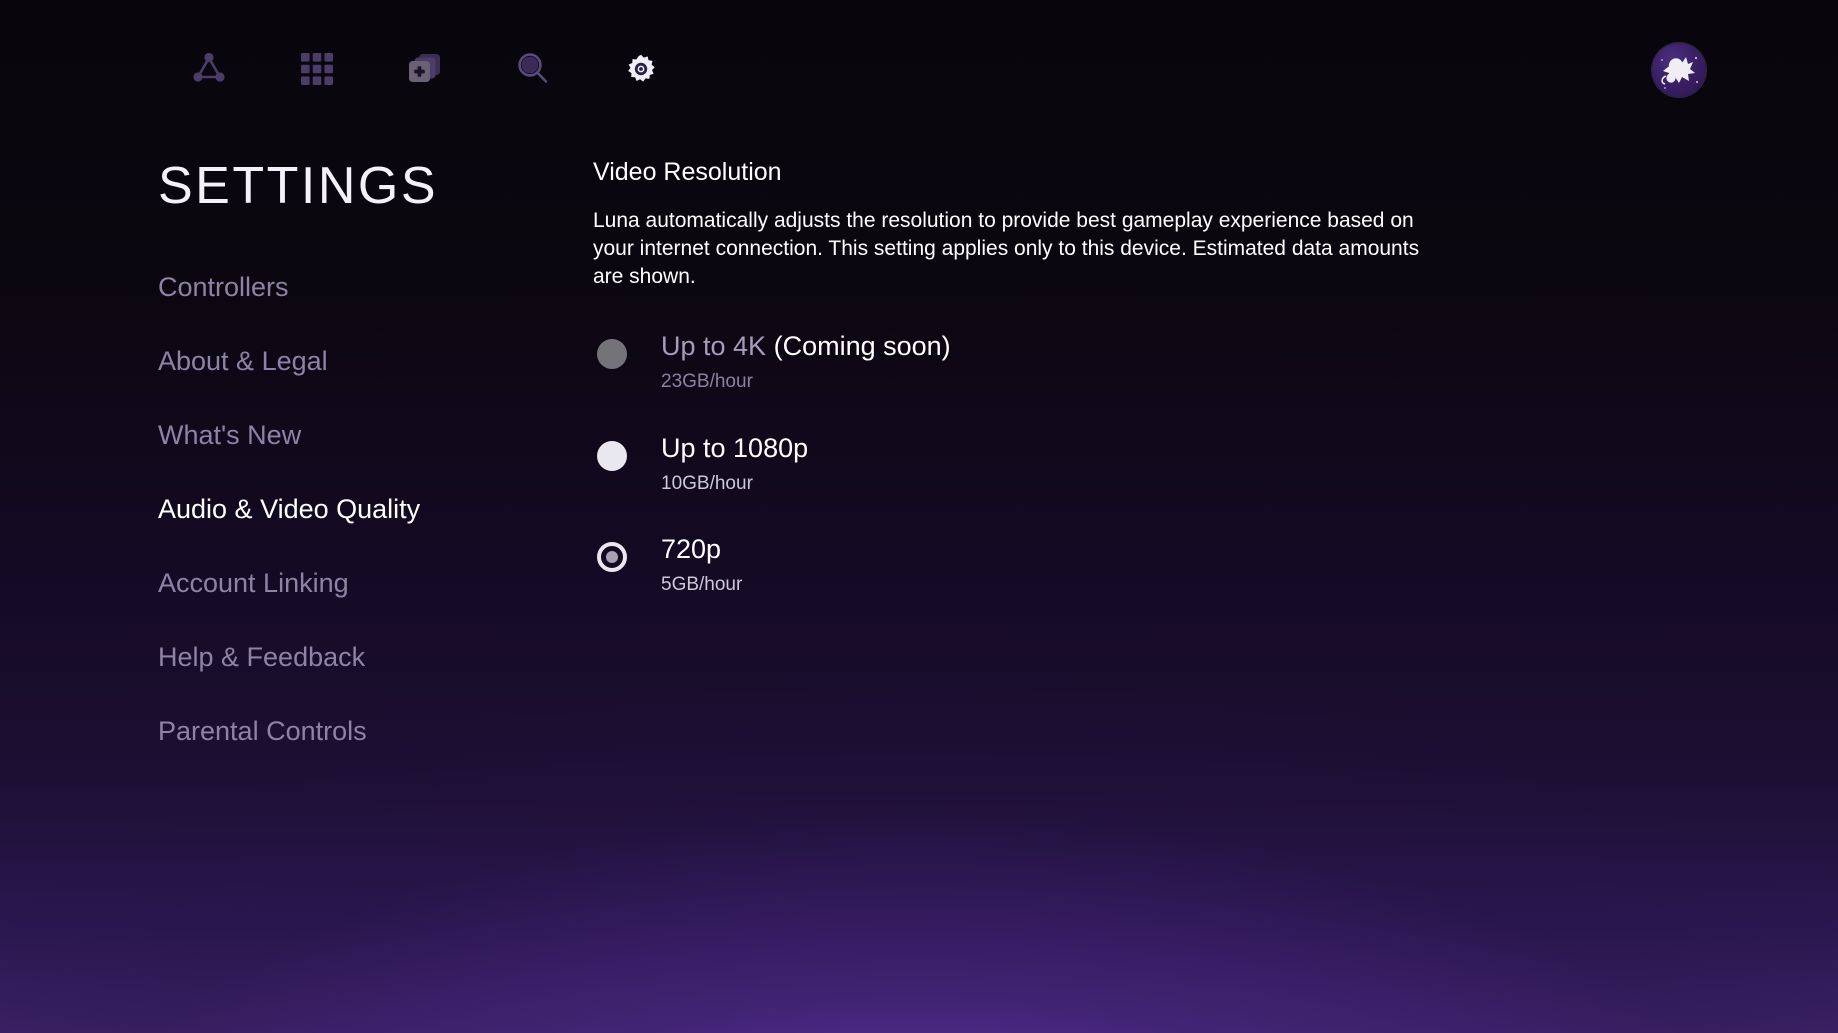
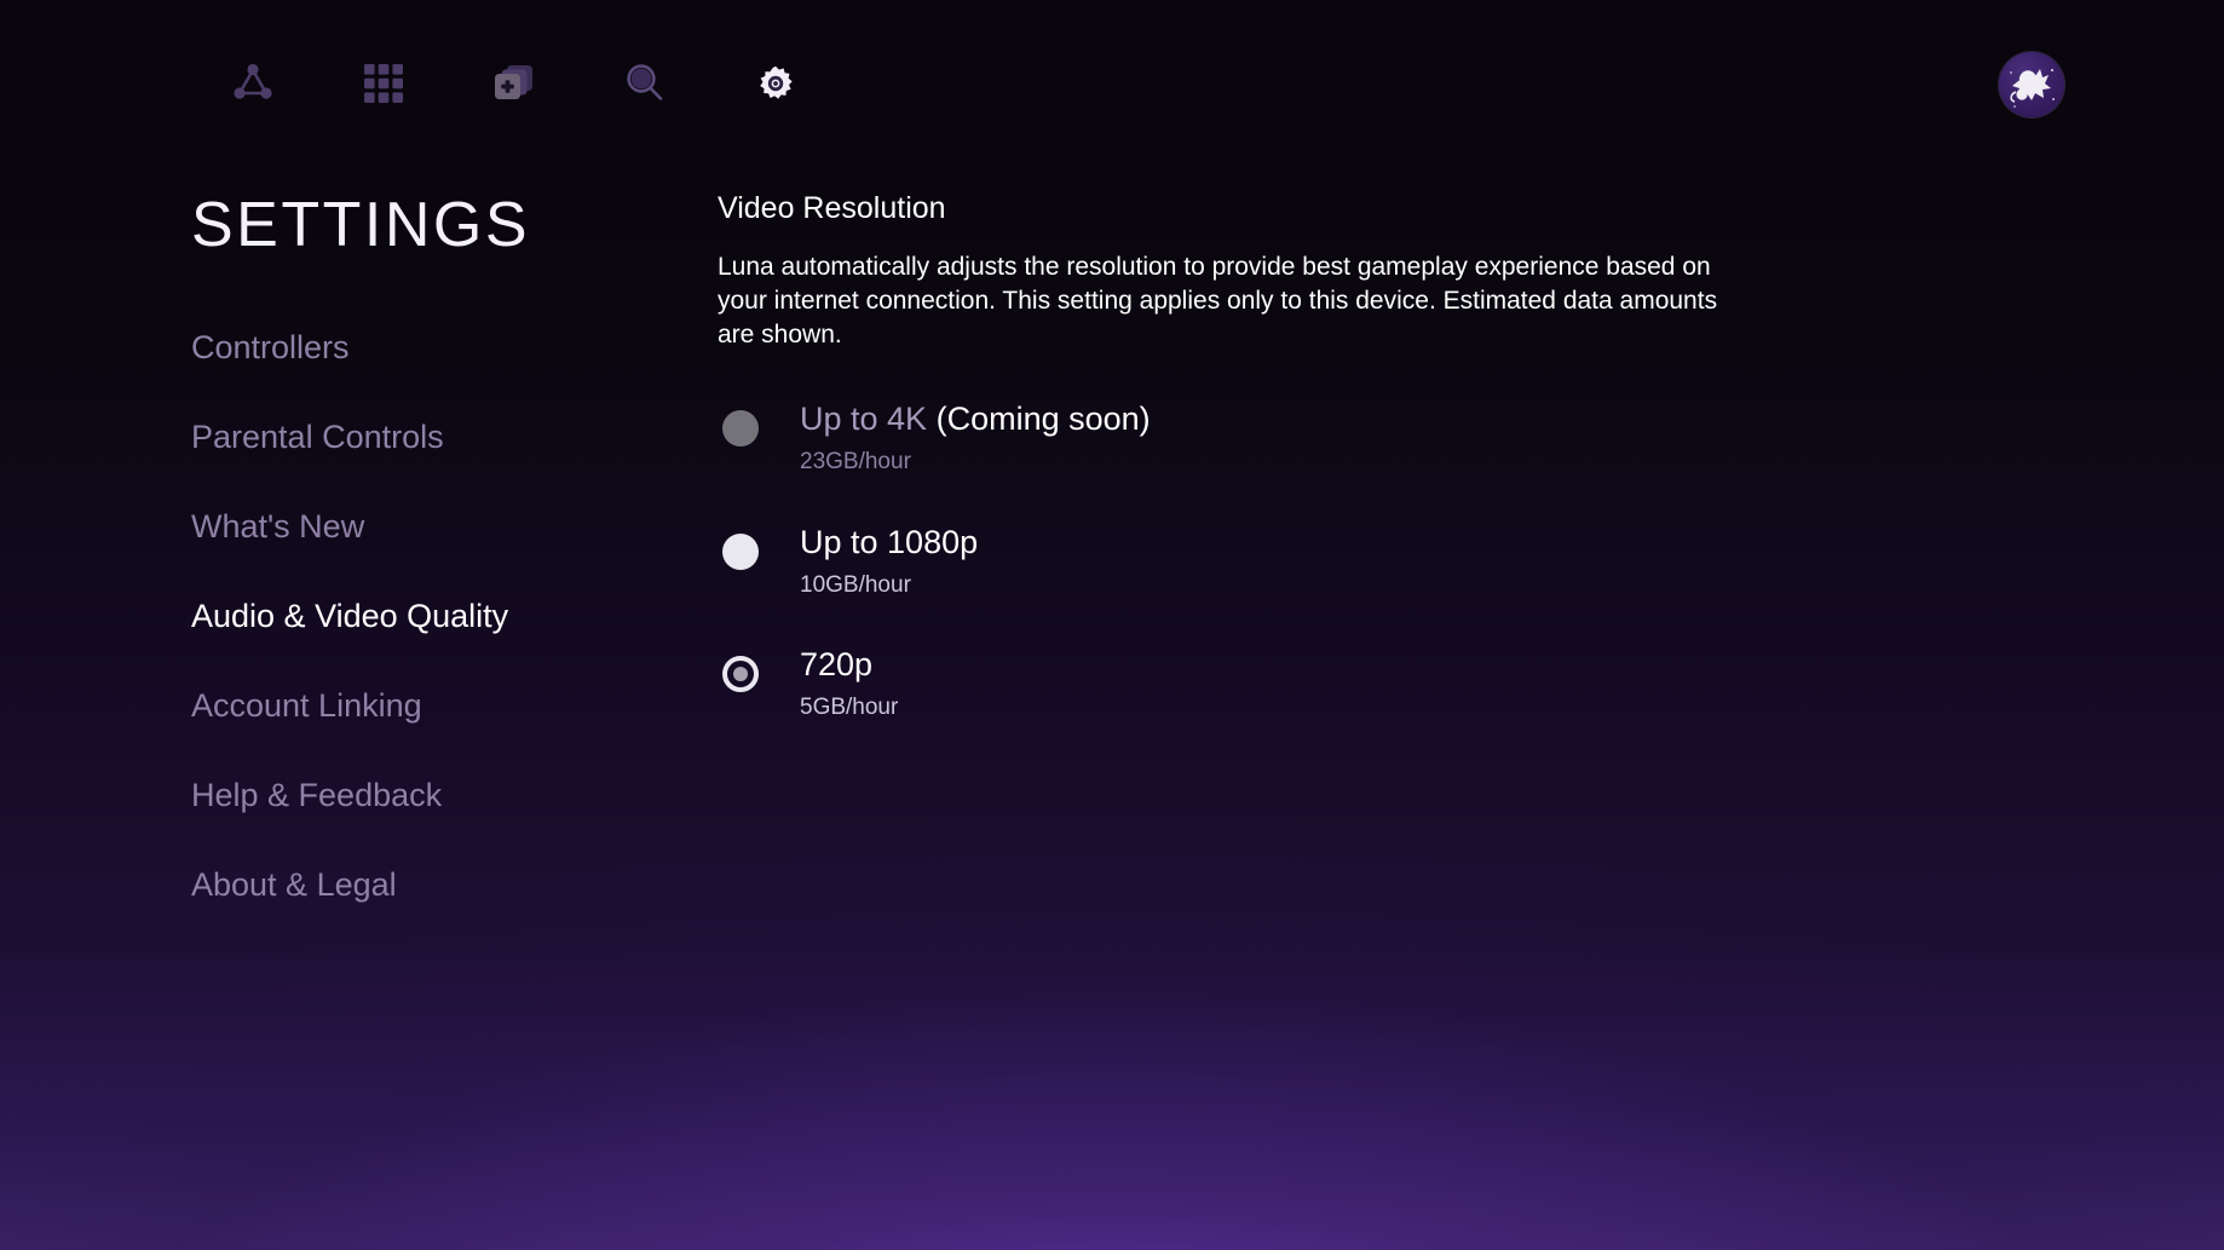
  SETTINGS
  Controllers
- About & Legal
+ Parental Controls
  What's New
  Audio & Video Quality
  Account Linking
  Help & Feedback
- Parental Controls
+ About & Legal
  Video Resolution
  Luna automatically adjusts the resolution to provide best gameplay experience based on your internet connection. This setting applies only to this device. Estimated data amounts are shown.
  Up to 4K (Coming soon)
  23GB/hour
  Up to 1080p
  10GB/hour
  720p
  5GB/hour
